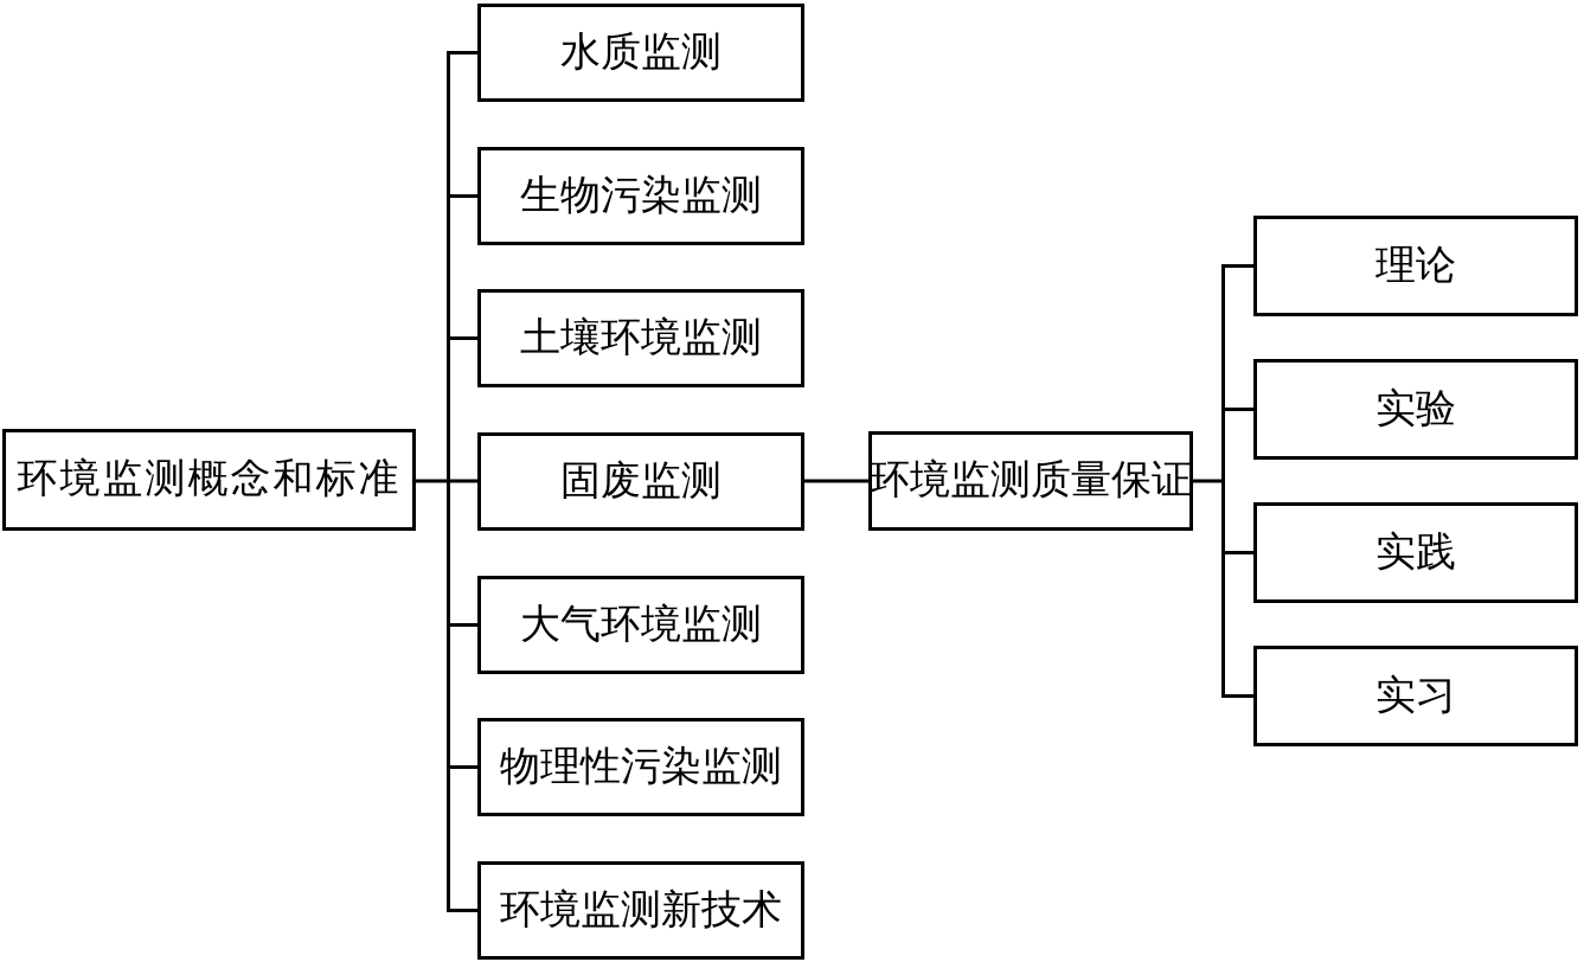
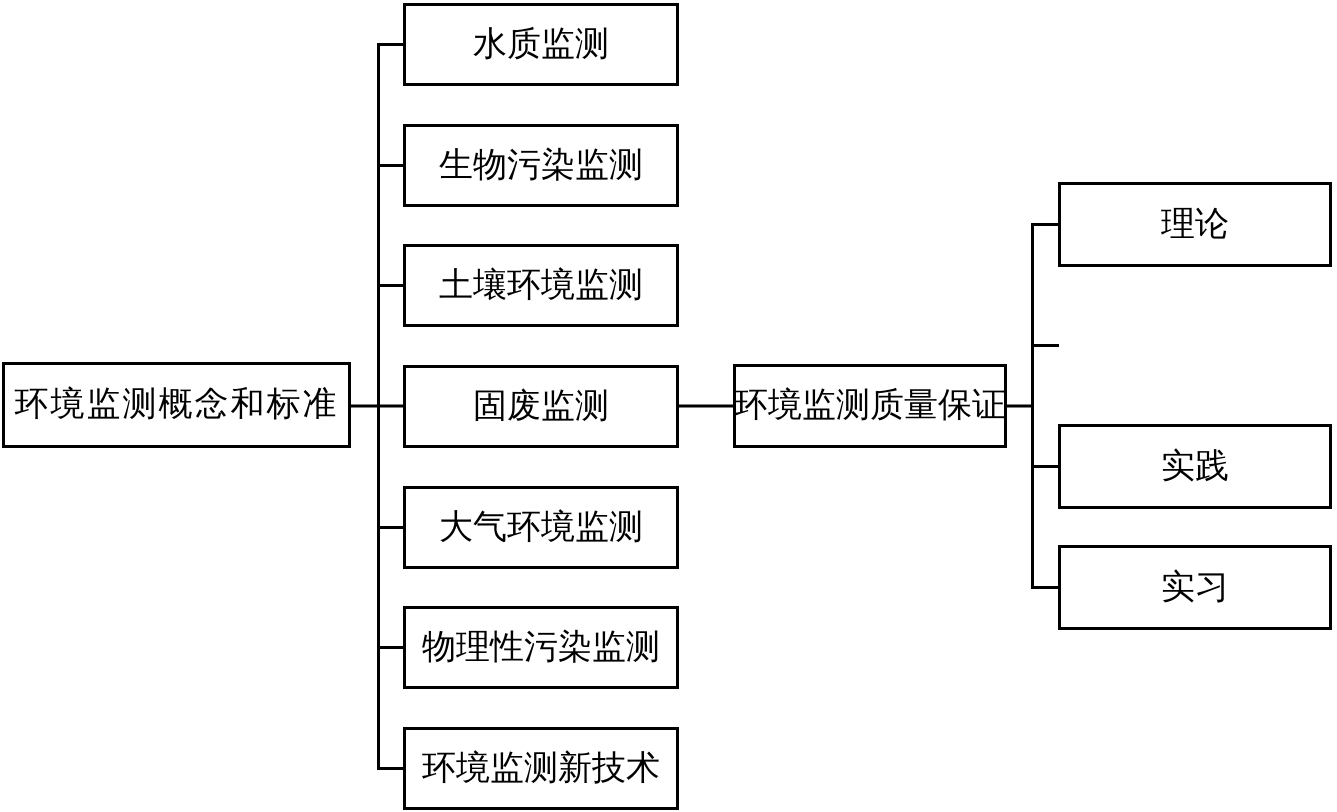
  环境监测概念和标准
  水质监测
  生物污染监测
  土壤环境监测
  固废监测
  大气环境监测
  物理性污染监测
  环境监测新技术
  环境监测质量保证
  理论
- 实验
  实践
  实习
